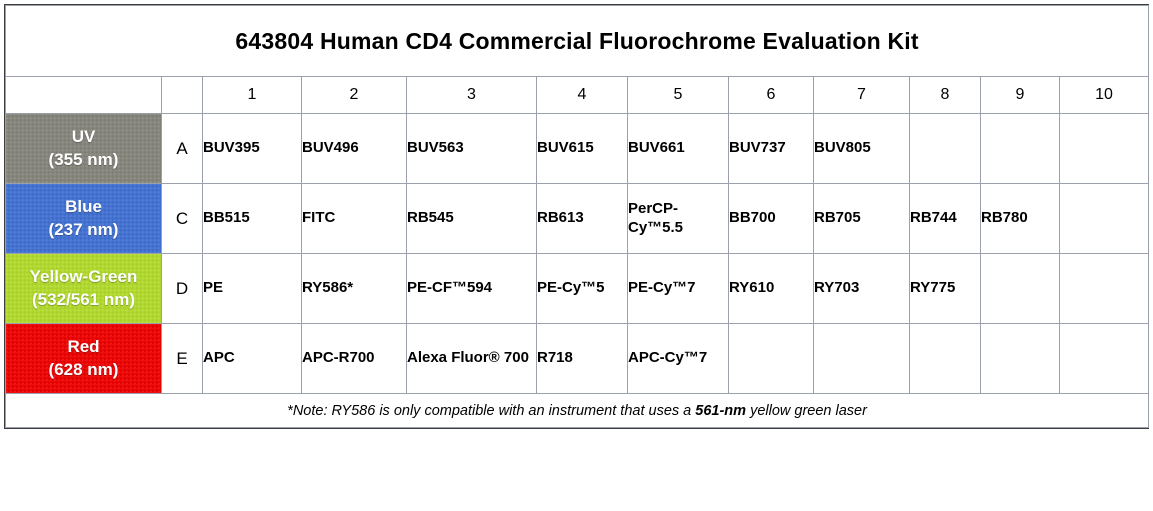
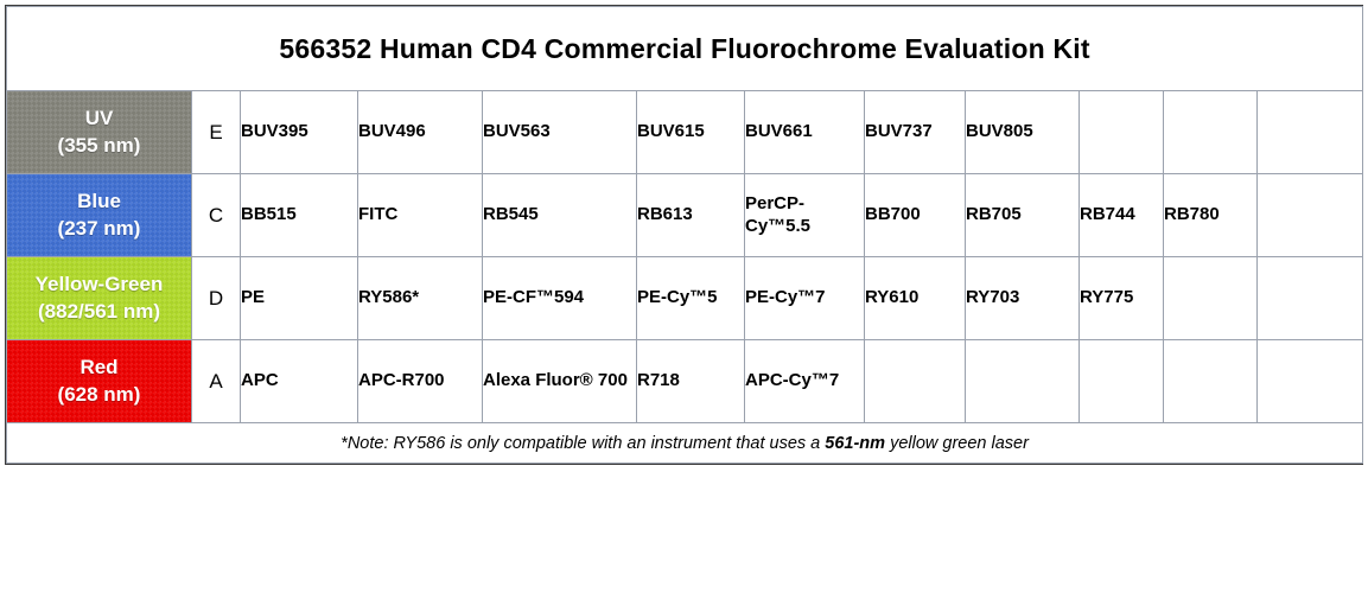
- 643804 Human CD4 Commercial Fluorochrome Evaluation Kit
+ 566352 Human CD4 Commercial Fluorochrome Evaluation Kit
- 		1	2	3	4	5	6	7	8	9	10
- UV (355 nm)	A	BUV395	BUV496	BUV563	BUV615	BUV661	BUV737	BUV805
+ UV (355 nm)	E	BUV395	BUV496	BUV563	BUV615	BUV661	BUV737	BUV805
  Blue (237 nm)	C	BB515	FITC	RB545	RB613	PerCP-Cy™5.5	BB700	RB705	RB744	RB780
- Yellow-Green (532/561 nm)	D	PE	RY586*	PE-CF™594	PE-Cy™5	PE-Cy™7	RY610	RY703	RY775
+ Yellow-Green (882/561 nm)	D	PE	RY586*	PE-CF™594	PE-Cy™5	PE-Cy™7	RY610	RY703	RY775
- Red (628 nm)	E	APC	APC-R700	Alexa Fluor® 700	R718	APC-Cy™7
+ Red (628 nm)	A	APC	APC-R700	Alexa Fluor® 700	R718	APC-Cy™7
  *Note: RY586 is only compatible with an instrument that uses a 561-nm yellow green laser
